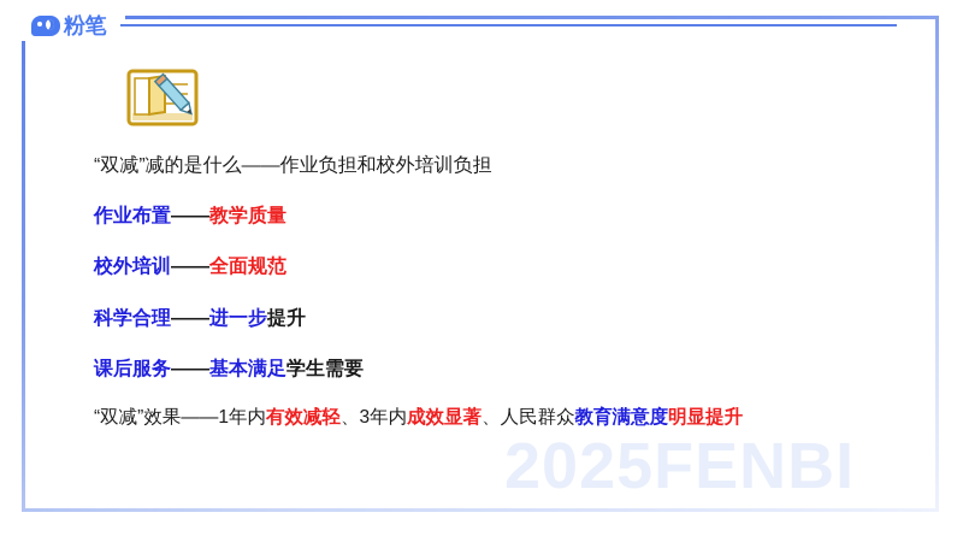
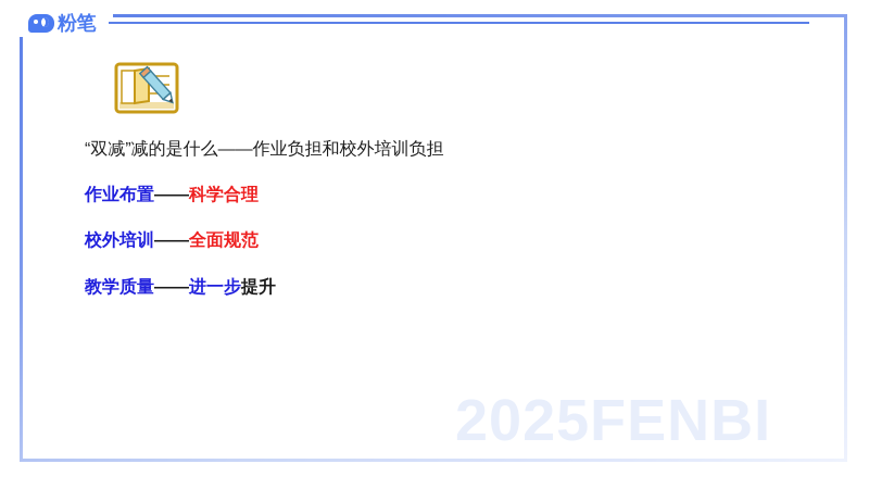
  粉笔
  “双减”减的是什么——作业负担和校外培训负担
- 作业布置——教学质量
+ 作业布置——科学合理
  校外培训——全面规范
- 科学合理——进一步提升
+ 教学质量——进一步提升
- 课后服务——基本满足学生需要
- “双减”效果——1年内有效减轻、3年内成效显著、人民群众教育满意度明显提升
